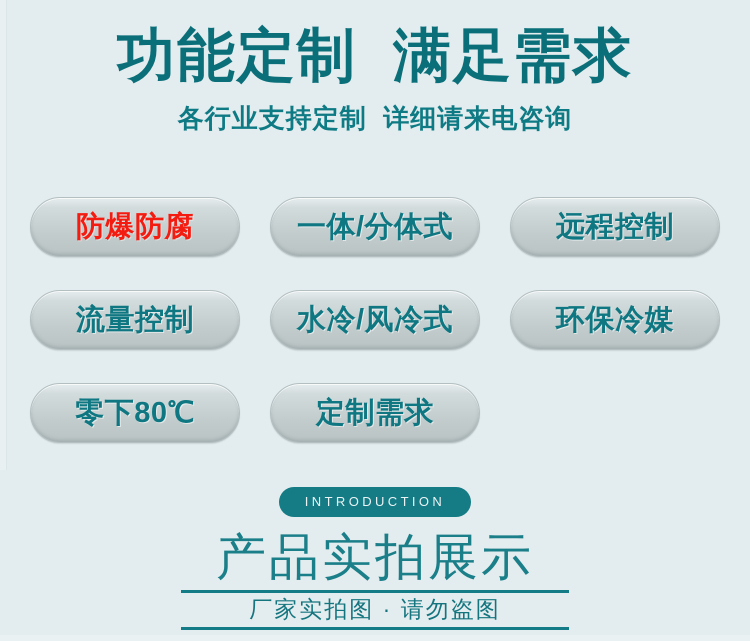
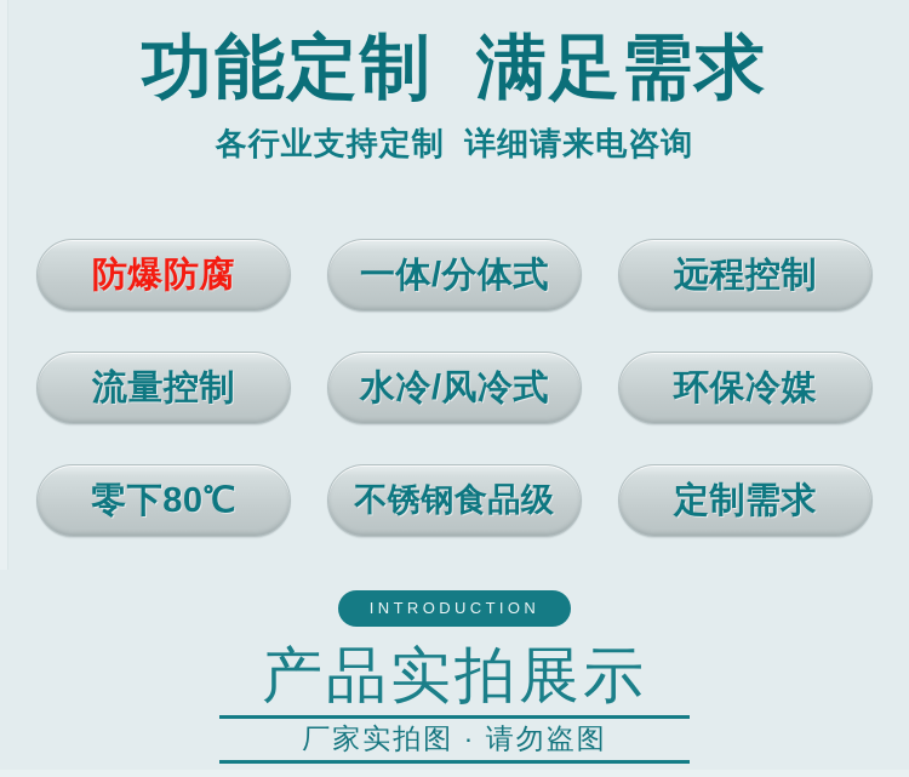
  功能定制 满足需求
  各行业支持定制 详细请来电咨询
  防爆防腐
  一体/分体式
  远程控制
  流量控制
  水冷/风冷式
  环保冷媒
  零下80℃
+ 不锈钢食品级
  定制需求
  INTRODUCTION
  产品实拍展示
  厂家实拍图 · 请勿盗图
